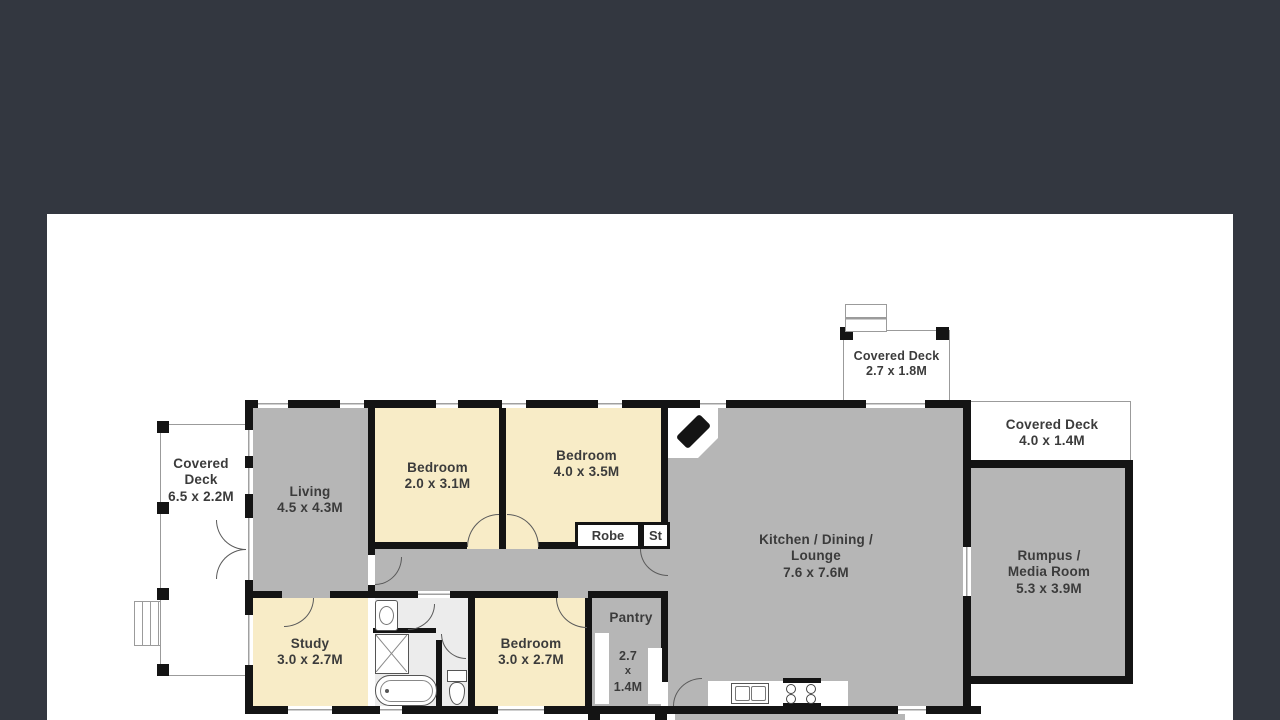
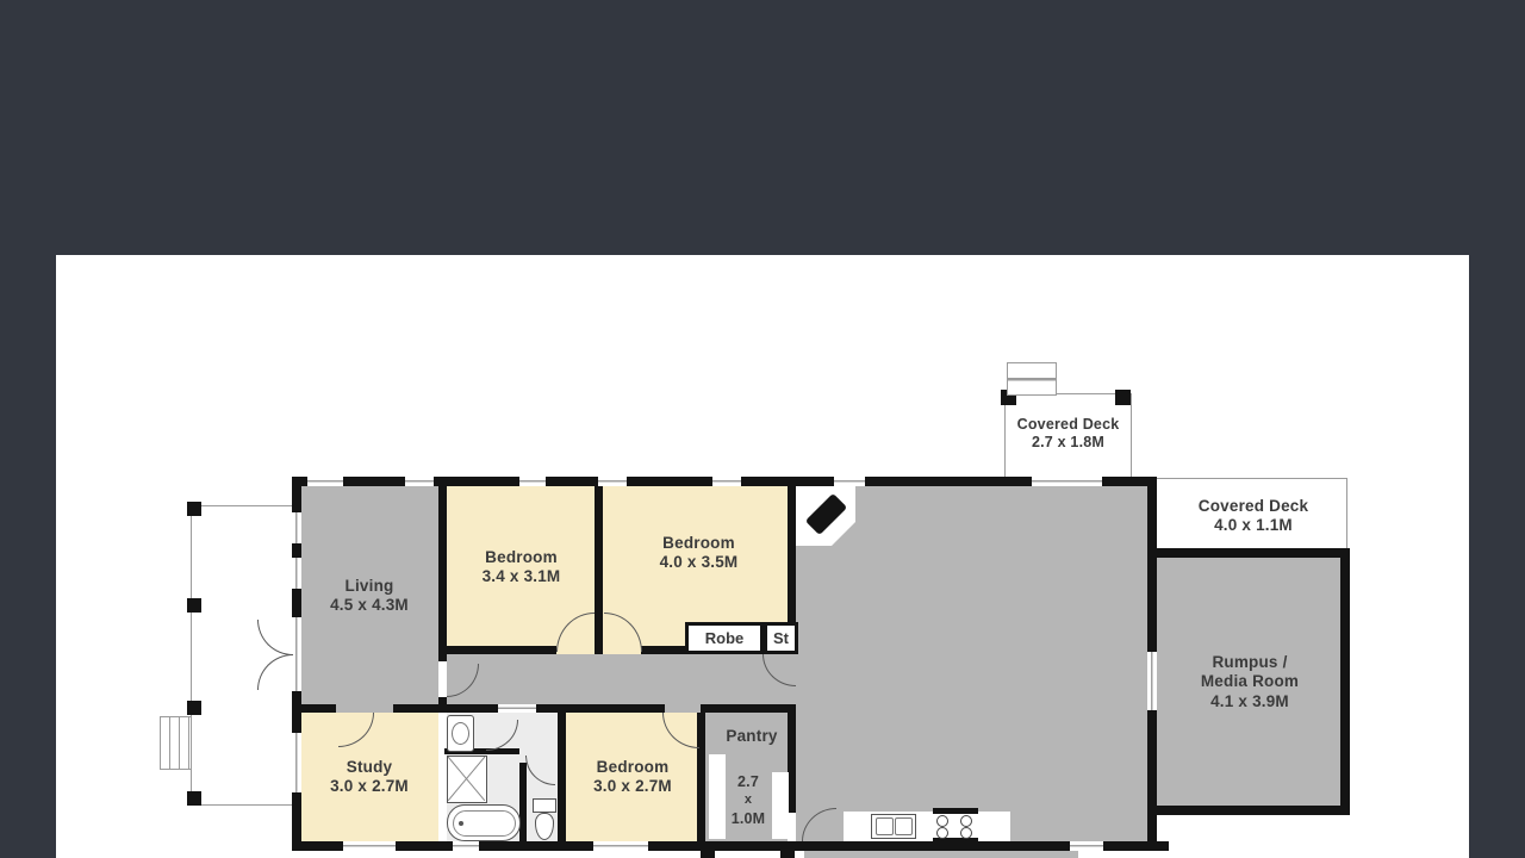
  Robe
  St
- Covered
- Deck
- 6.5 x 2.2M
  Living
  4.5 x 4.3M
  Bedroom
- 2.0 x 3.1M
+ 3.4 x 3.1M
  Bedroom
  4.0 x 3.5M
- Kitchen / Dining /
- Lounge
- 7.6 x 7.6M
  Covered Deck
  2.7 x 1.8M
  Covered Deck
- 4.0 x 1.4M
+ 4.0 x 1.1M
  Rumpus /
  Media Room
- 5.3 x 3.9M
+ 4.1 x 3.9M
  Study
  3.0 x 2.7M
  Bedroom
  3.0 x 2.7M
  Pantry
  2.7
  x
- 1.4M
+ 1.0M
